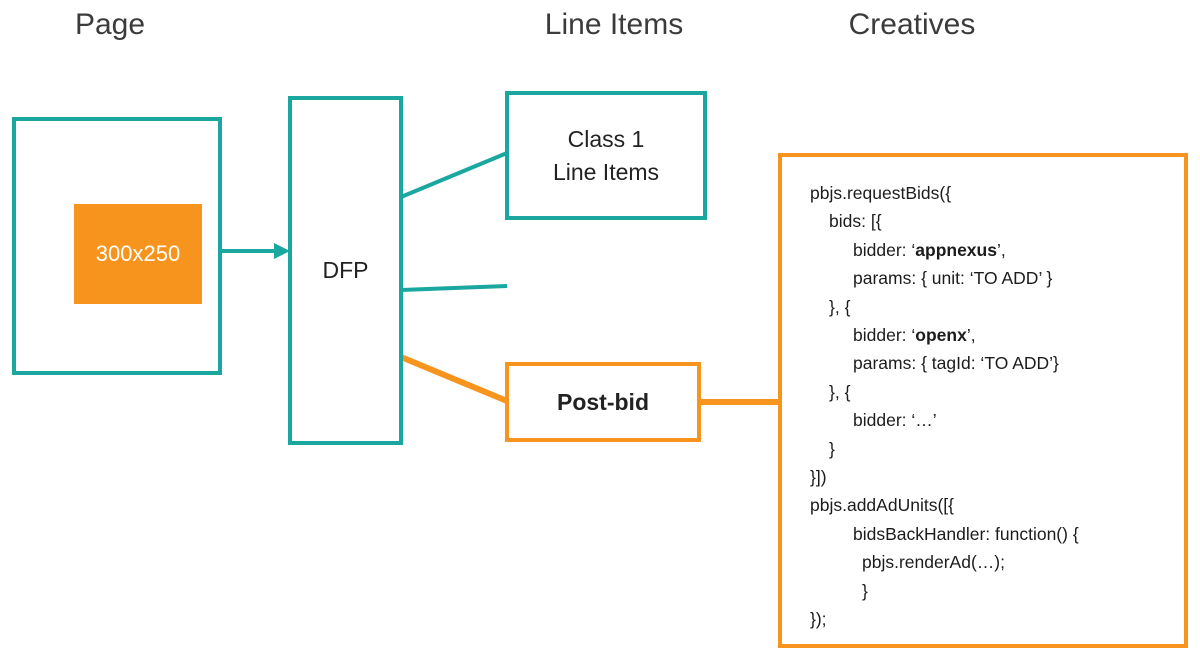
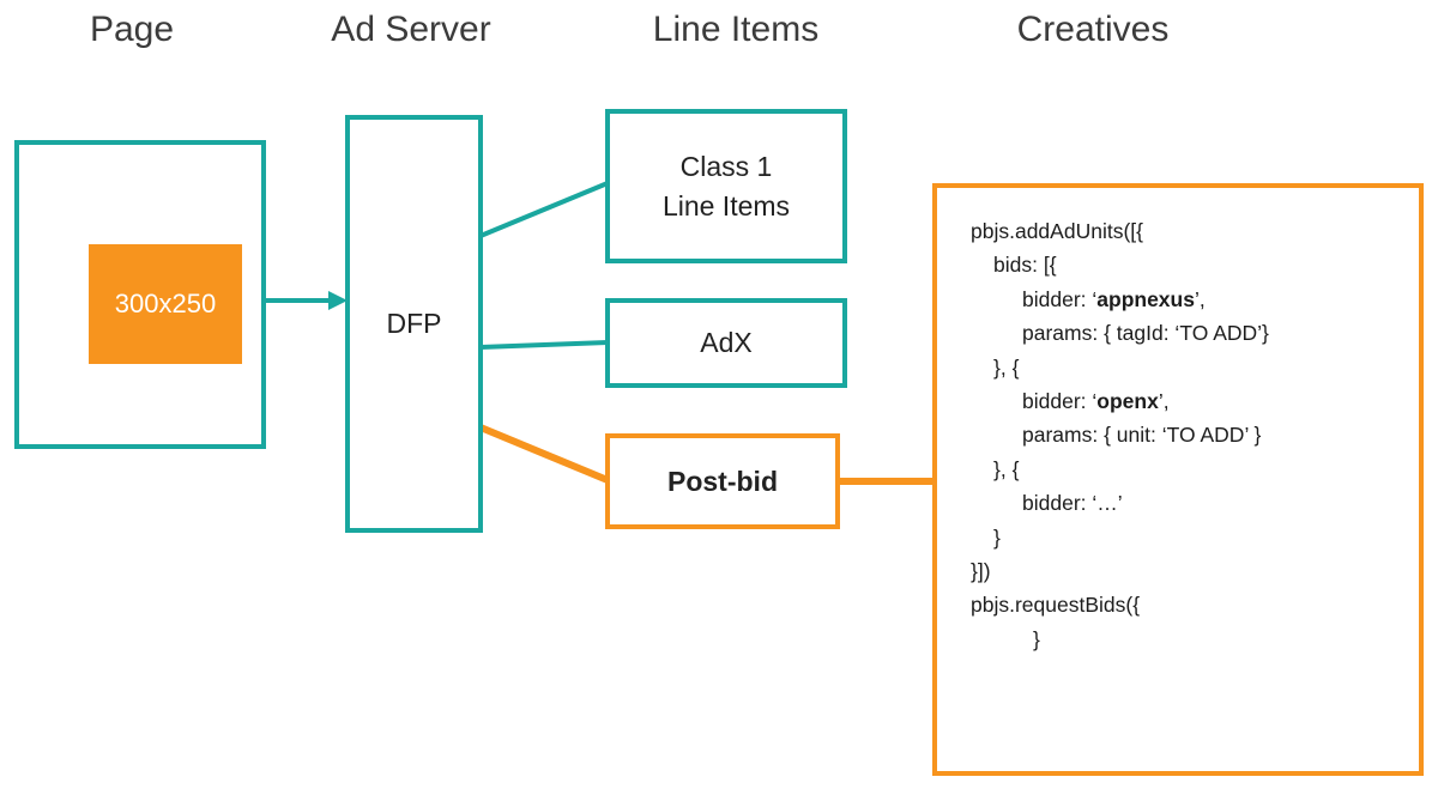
  Page
+ Ad Server
  Line Items
  Creatives
  300x250
  DFP
  Class 1
  Line Items
+ AdX
  Post-bid
- pbjs.requestBids({
+ pbjs.addAdUnits([{
  bids: [{
  bidder: ‘appnexus’,
- params: { unit: ‘TO ADD’ }
+ params: { tagId: ‘TO ADD’}
  }, {
  bidder: ‘openx’,
- params: { tagId: ‘TO ADD’}
+ params: { unit: ‘TO ADD’ }
  }, {
  bidder: ‘…’
  }
  }])
- pbjs.addAdUnits([{
+ pbjs.requestBids({
- bidsBackHandler: function() {
- pbjs.renderAd(…);
  }
- });
